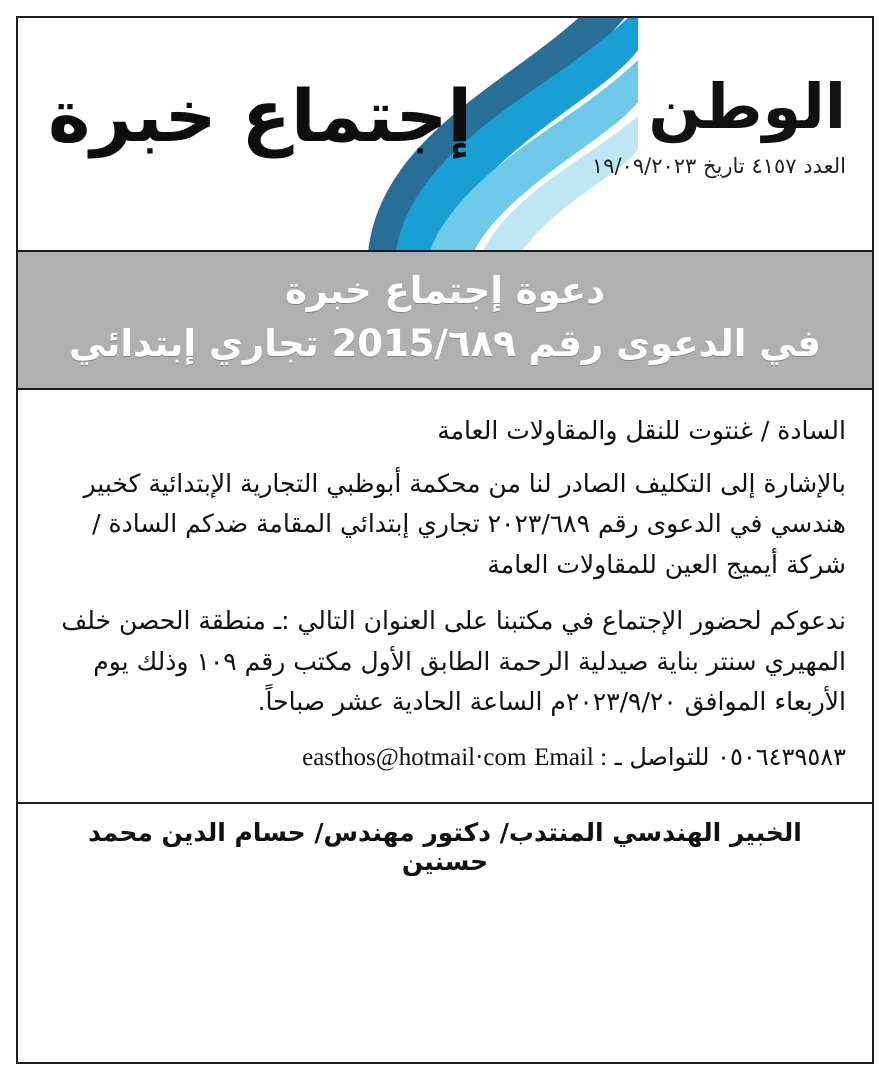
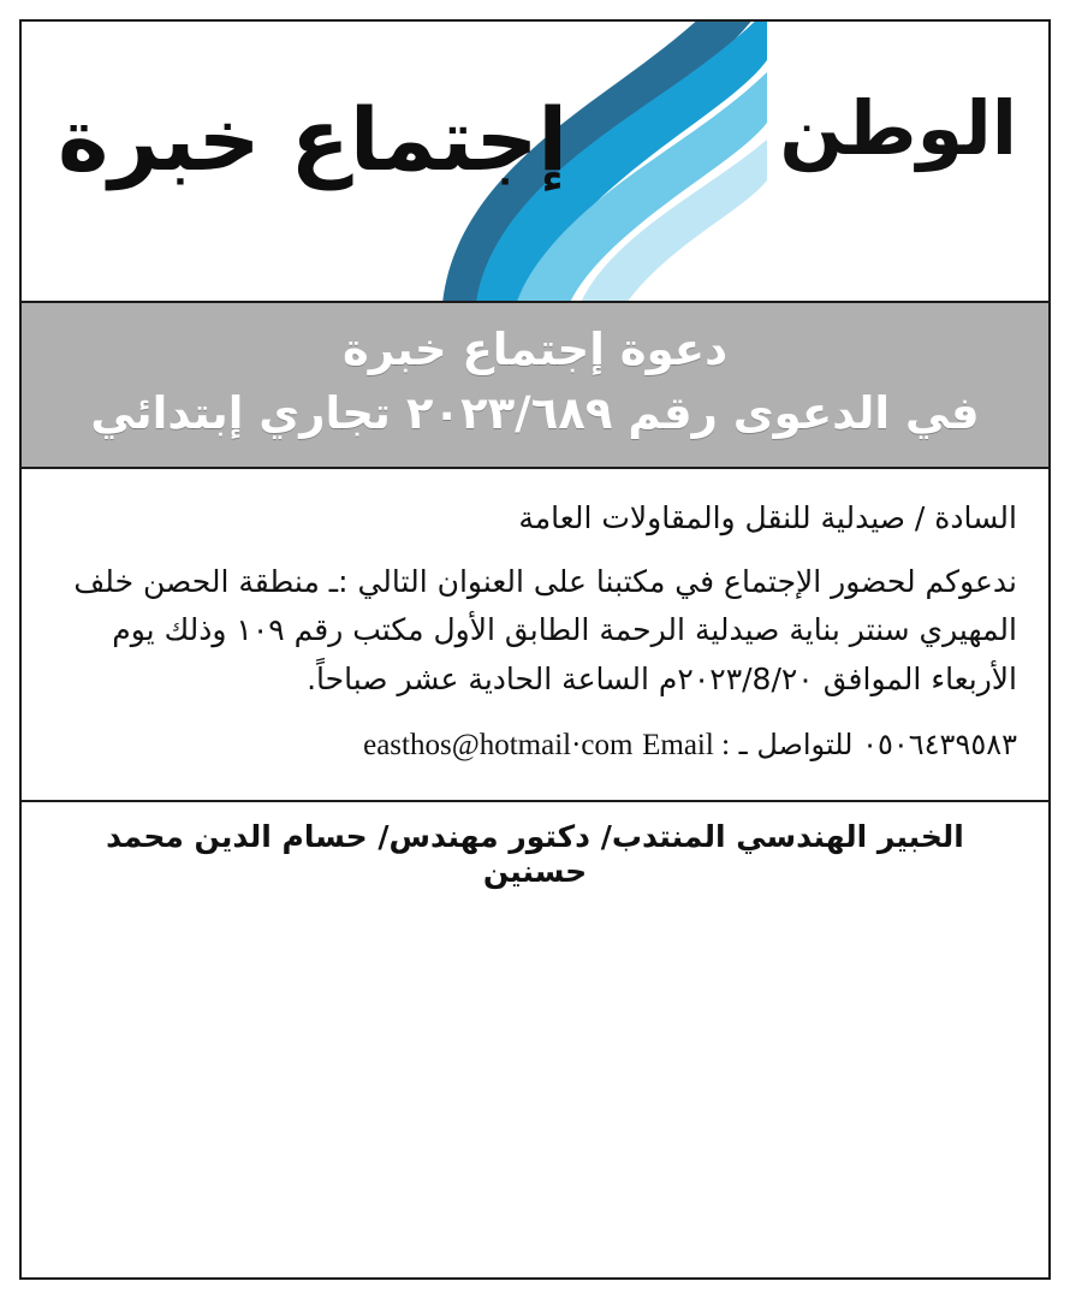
  إجتماع خبرة
  الوطن
- العدد ٤١٥٧ تاريخ ١٩/٠٩/٢٠٢٣
  دعوة إجتماع خبرة
- في الدعوى رقم 2015/٦٨٩ تجاري إبتدائي
+ في الدعوى رقم ٢٠٢٣/٦٨٩ تجاري إبتدائي
- السادة / غنتوت للنقل والمقاولات العامة
+ السادة / صيدلية للنقل والمقاولات العامة
- بالإشارة إلى التكليف الصادر لنا من محكمة أبوظبي التجارية الإبتدائية كخبير هندسي في الدعوى رقم ٢٠٢٣/٦٨٩ تجاري إبتدائي المقامة ضدكم السادة / شركة أيميج العين للمقاولات العامة
- ندعوكم لحضور الإجتماع في مكتبنا على العنوان التالي :ـ منطقة الحصن خلف المهيري سنتر بناية صيدلية الرحمة الطابق الأول مكتب رقم ١٠٩ وذلك يوم الأربعاء الموافق ٢٠٢٣/٩/٢٠م الساعة الحادية عشر صباحاً.
+ ندعوكم لحضور الإجتماع في مكتبنا على العنوان التالي :ـ منطقة الحصن خلف المهيري سنتر بناية صيدلية الرحمة الطابق الأول مكتب رقم ١٠٩ وذلك يوم الأربعاء الموافق ٢٠٢٣/8/٢٠م الساعة الحادية عشر صباحاً.
  ٠٥٠٦٤٣٩٥٨٣ للتواصل ـ Email : easthos@hotmail·com
  الخبير الهندسي المنتدب/ دكتور مهندس/ حسام الدين محمد حسنين
